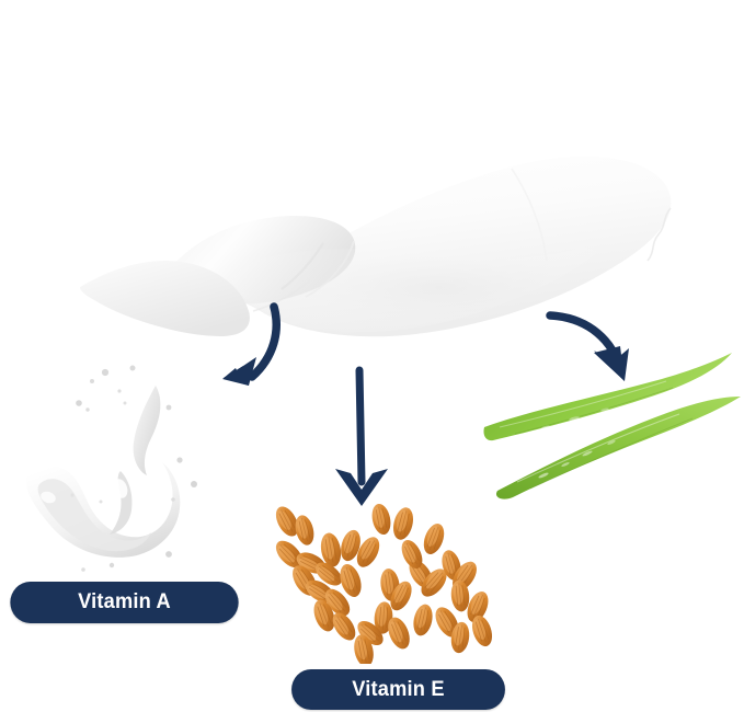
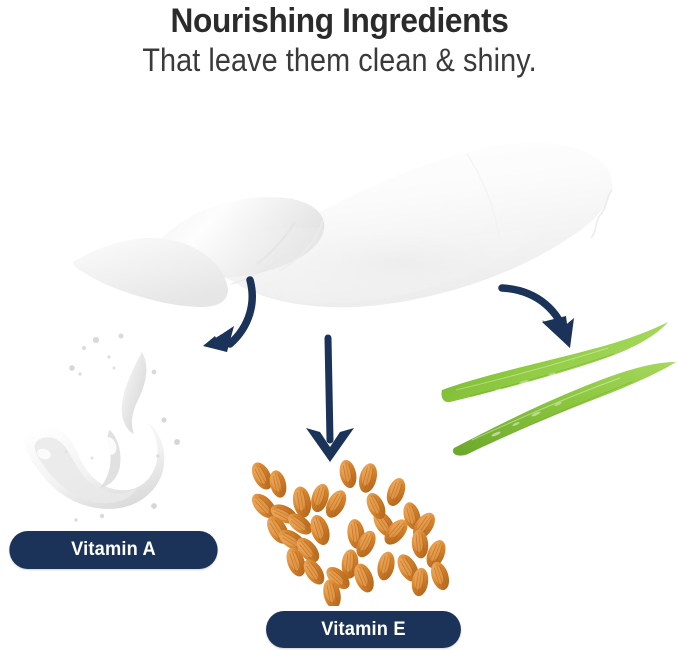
+ Nourishing Ingredients
+ That leave them clean & shiny.
  Vitamin A
  Vitamin E
